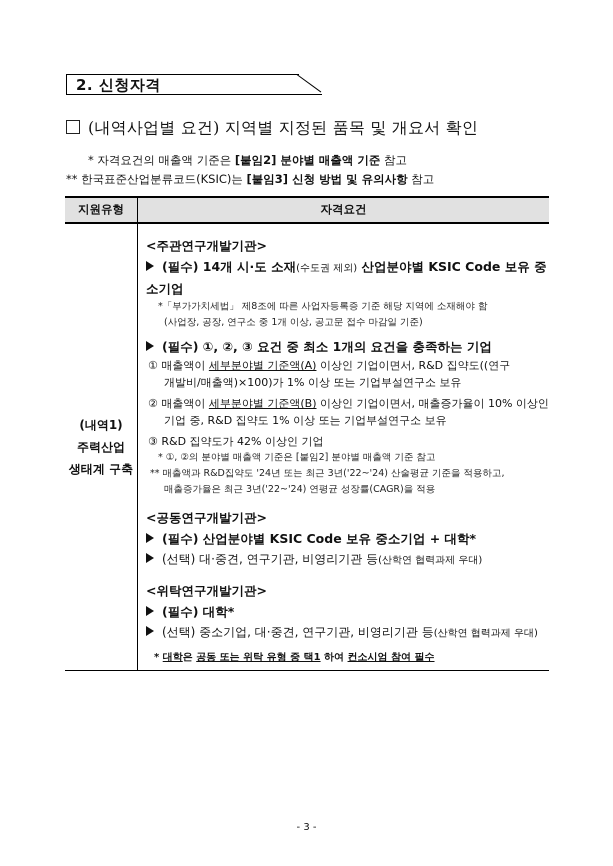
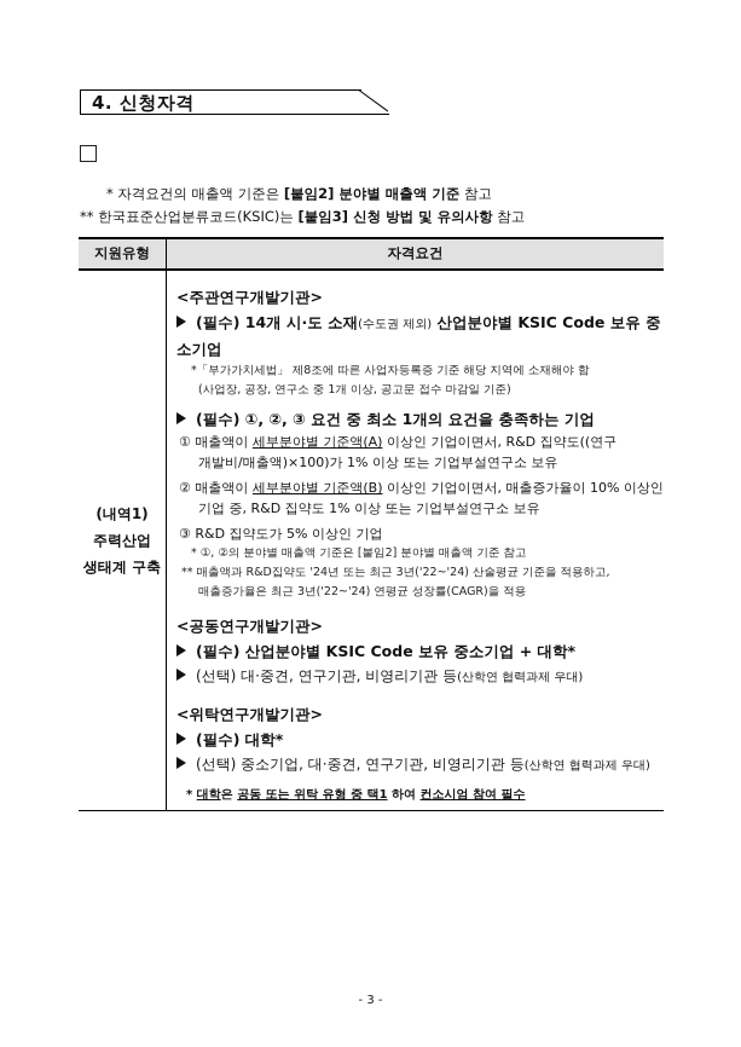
- 2. 신청자격
+ 4. 신청자격
- (내역사업별 요건) 지역별 지정된 품목 및 개요서 확인
  * 자격요건의 매출액 기준은 [붙임2] 분야별 매출액 기준 참고
  ** 한국표준산업분류코드(KSIC)는 [붙임3] 신청 방법 및 유의사항 참고
  지원유형	자격요건
- (내역1) 주력산업 생태계 구축	<주관연구개발기관> (필수) 14개 시·도 소재(수도권 제외) 산업분야별 KSIC Code 보유 중소기업 *「부가가치세법」 제8조에 따른 사업자등록증 기준 해당 지역에 소재해야 함 (사업장, 공장, 연구소 중 1개 이상, 공고문 접수 마감일 기준) (필수) ①, ②, ③ 요건 중 최소 1개의 요건을 충족하는 기업 ① 매출액이 세부분야별 기준액(A) 이상인 기업이면서, R&D 집약도((연구개발비/매출액)×100)가 1% 이상 또는 기업부설연구소 보유 ② 매출액이 세부분야별 기준액(B) 이상인 기업이면서, 매출증가율이 10% 이상인기업 중, R&D 집약도 1% 이상 또는 기업부설연구소 보유 ③ R&D 집약도가 42% 이상인 기업 * ①, ②의 분야별 매출액 기준은 [붙임2] 분야별 매출액 기준 참고 ** 매출액과 R&D집약도 '24년 또는 최근 3년('22~'24) 산술평균 기준을 적용하고, 매출증가율은 최근 3년('22~'24) 연평균 성장률(CAGR)을 적용 <공동연구개발기관> (필수) 산업분야별 KSIC Code 보유 중소기업 + 대학* (선택) 대·중견, 연구기관, 비영리기관 등(산학연 협력과제 우대) <위탁연구개발기관> (필수) 대학* (선택) 중소기업, 대·중견, 연구기관, 비영리기관 등(산학연 협력과제 우대) * 대학은 공동 또는 위탁 유형 중 택1 하여 컨소시엄 참여 필수
+ (내역1) 주력산업 생태계 구축	<주관연구개발기관> (필수) 14개 시·도 소재(수도권 제외) 산업분야별 KSIC Code 보유 중소기업 *「부가가치세법」 제8조에 따른 사업자등록증 기준 해당 지역에 소재해야 함 (사업장, 공장, 연구소 중 1개 이상, 공고문 접수 마감일 기준) (필수) ①, ②, ③ 요건 중 최소 1개의 요건을 충족하는 기업 ① 매출액이 세부분야별 기준액(A) 이상인 기업이면서, R&D 집약도((연구개발비/매출액)×100)가 1% 이상 또는 기업부설연구소 보유 ② 매출액이 세부분야별 기준액(B) 이상인 기업이면서, 매출증가율이 10% 이상인기업 중, R&D 집약도 1% 이상 또는 기업부설연구소 보유 ③ R&D 집약도가 5% 이상인 기업 * ①, ②의 분야별 매출액 기준은 [붙임2] 분야별 매출액 기준 참고 ** 매출액과 R&D집약도 '24년 또는 최근 3년('22~'24) 산술평균 기준을 적용하고, 매출증가율은 최근 3년('22~'24) 연평균 성장률(CAGR)을 적용 <공동연구개발기관> (필수) 산업분야별 KSIC Code 보유 중소기업 + 대학* (선택) 대·중견, 연구기관, 비영리기관 등(산학연 협력과제 우대) <위탁연구개발기관> (필수) 대학* (선택) 중소기업, 대·중견, 연구기관, 비영리기관 등(산학연 협력과제 우대) * 대학은 공동 또는 위탁 유형 중 택1 하여 컨소시엄 참여 필수
  - 3 -
